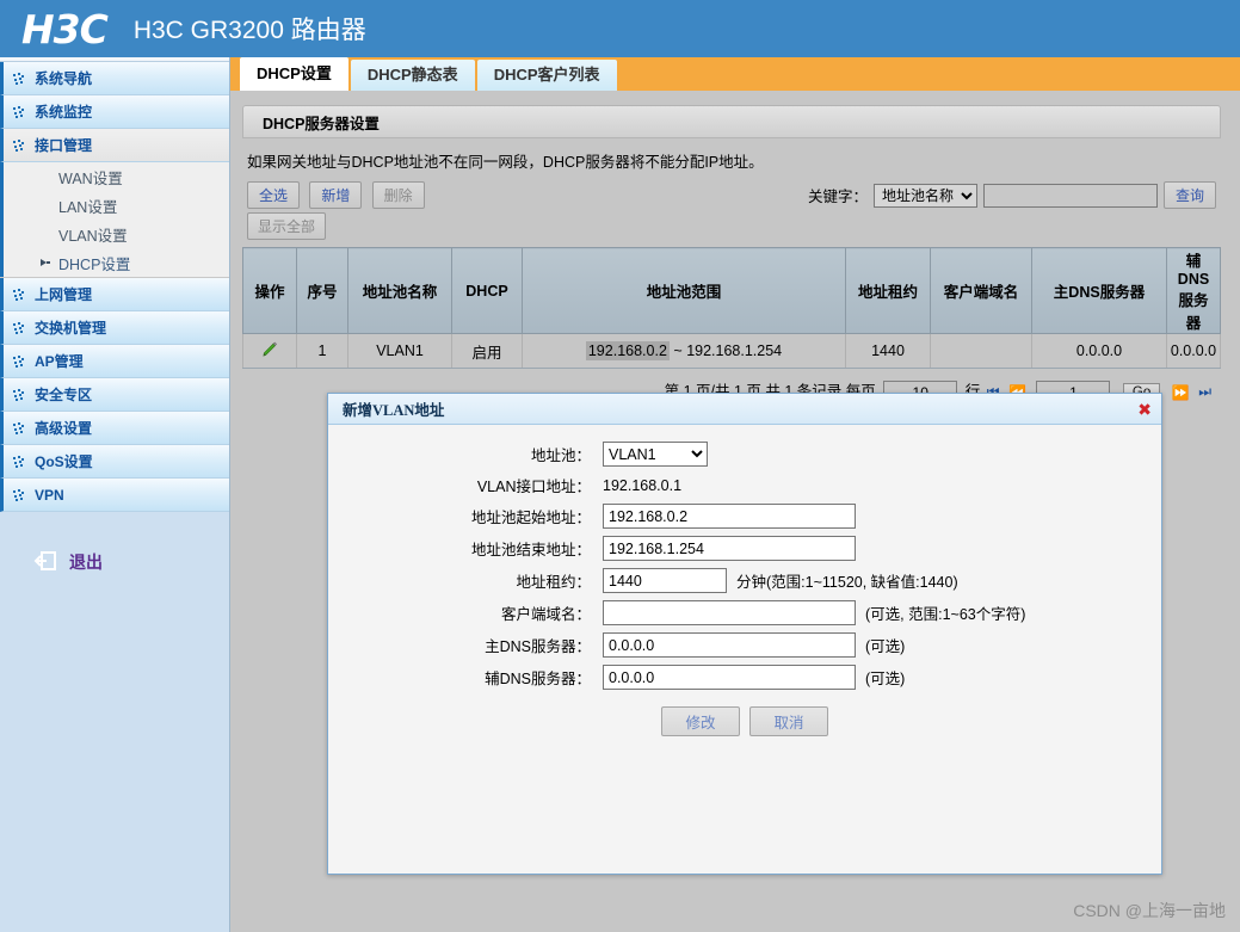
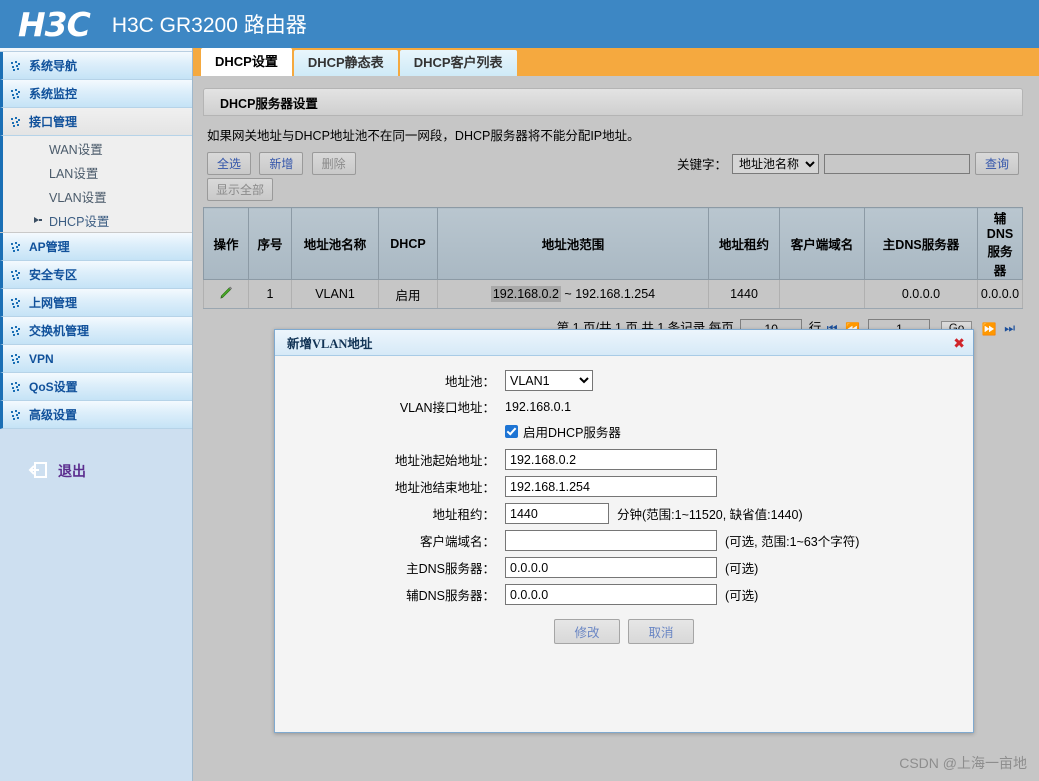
  H3C
  H3C GR3200 路由器
  系统导航
  系统监控
  接口管理
  WAN设置
  LAN设置
  VLAN设置
  DHCP设置
- 上网管理
+ AP管理
- 交换机管理
+ 安全专区
- AP管理
+ 上网管理
- 安全专区
+ 交换机管理
- 高级设置
+ VPN
  QoS设置
- VPN
+ 高级设置
  退出
  DHCP设置
  DHCP静态表
  DHCP客户列表
  DHCP服务器设置
  如果网关地址与DHCP地址池不在同一网段，DHCP服务器将不能分配IP地址。
  全选 新增 删除
  关键字：
  地址池名称
  查询
  显示全部
  操作	序号	地址池名称	DHCP	地址池范围	地址租约	客户端域名	主DNS服务器	辅DNS服务器
  	1	VLAN1	启用	192.168.0.2 ~ 192.168.1.254	1440		0.0.0.0	0.0.0.0
  第 1 页/共 1 页 共 1 条记录 每页 行 ⏩ ⏭
  新增VLAN地址
  ✖
  地址池：
  VLAN1
  VLAN接口地址：
  192.168.0.1
+ 启用DHCP服务器
  地址池起始地址：
  192.168.0.2
  地址池结束地址：
  192.168.1.254
  地址租约：
  1440
  分钟(范围:1~11520, 缺省值:1440)
  客户端域名：
  (可选, 范围:1~63个字符)
  主DNS服务器：
  0.0.0.0
  (可选)
  辅DNS服务器：
  0.0.0.0
  (可选)
  修改
  取消
  CSDN @上海一亩地
